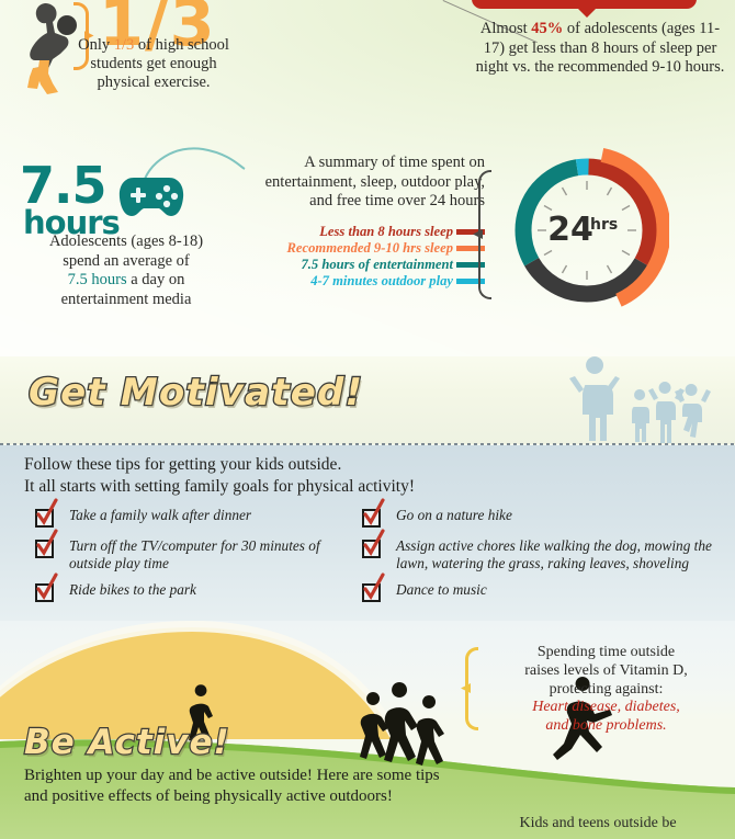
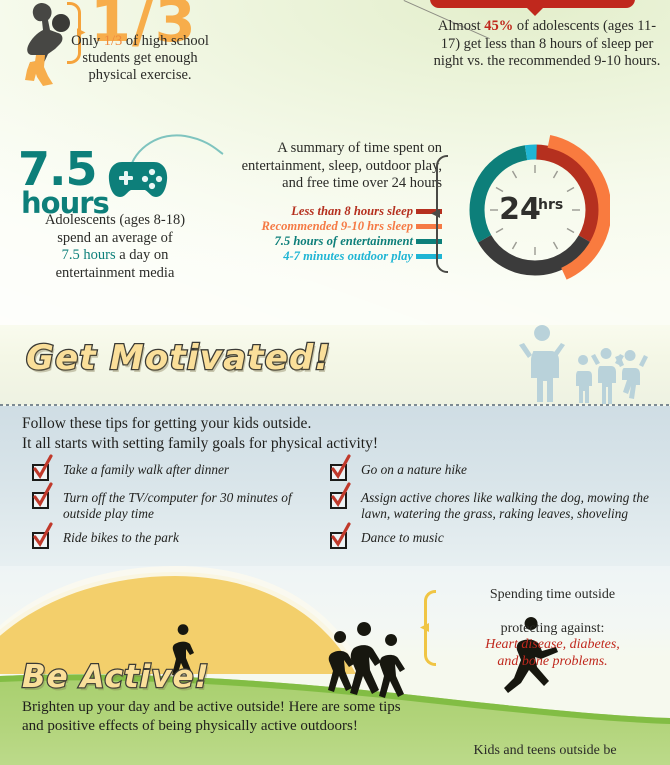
  1/3
  Only 1/3 of high school students get enough physical exercise.
  Almost 45% of adolescents (ages 11-17) get less than 8 hours of sleep per night vs. the recommended 9-10 hours.
  7.5
  hours
  Adolescents (ages 8-18)
  spend an average of
  7.5 hours a day on
  entertainment media
  A summary of time spent on entertainment, sleep, outdoor pla and free time over 24 hour
  Less than 8 hours sleep
  Recommended 9-10 hrs sleep
  7.5 hours of entertainment
  4-7 minutes outdoor play
  24
  hrs
  Get Motivated!
  Follow these tips for getting your kids outside.
  It all starts with setting family goals for physical activity!
  Take a family walk after dinner
  Turn off the TV/computer for 30 minutes of outside play time
  Ride bikes to the park
  Go on a nature hike
  Assign active chores like walking the dog, mowing the lawn, watering the grass, raking leaves, shoveling
  Dance to music
  Spending time outside
- raises levels of Vitamin D,
  protecting against:
  Heart disease, diabetes,
  and bone problems.
  Be Active!
  Brighten up your day and be active outside! Here are some tips
  and positive effects of being physically active outdoors!
  Kids and teens outside be
